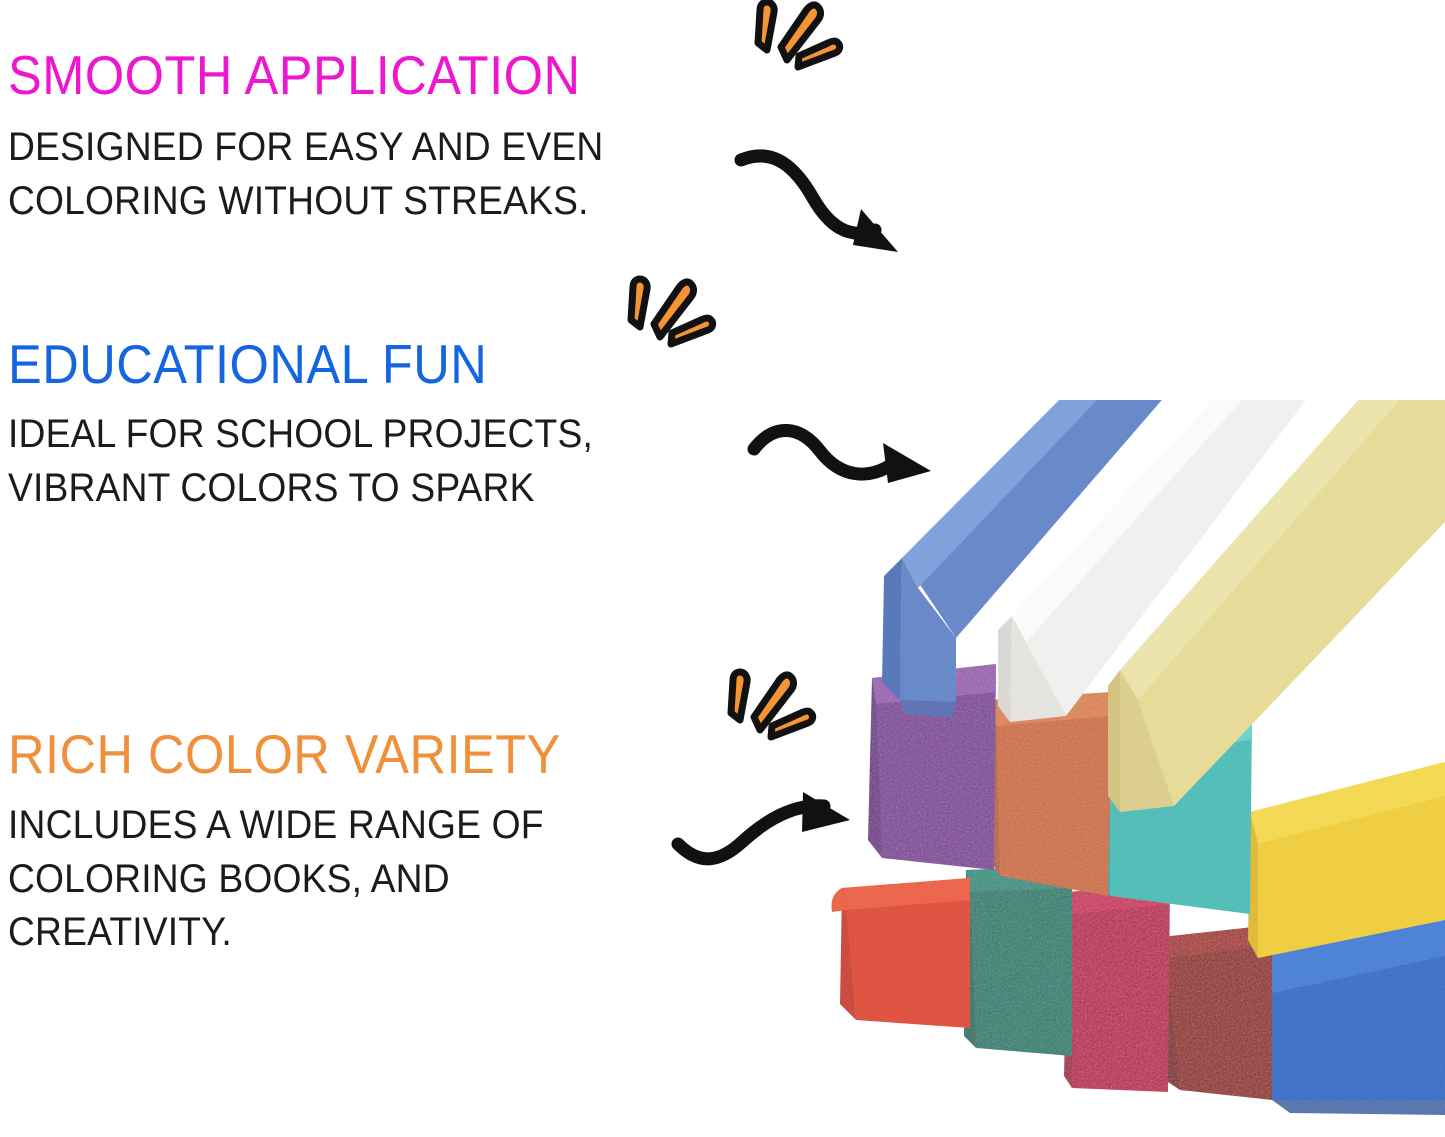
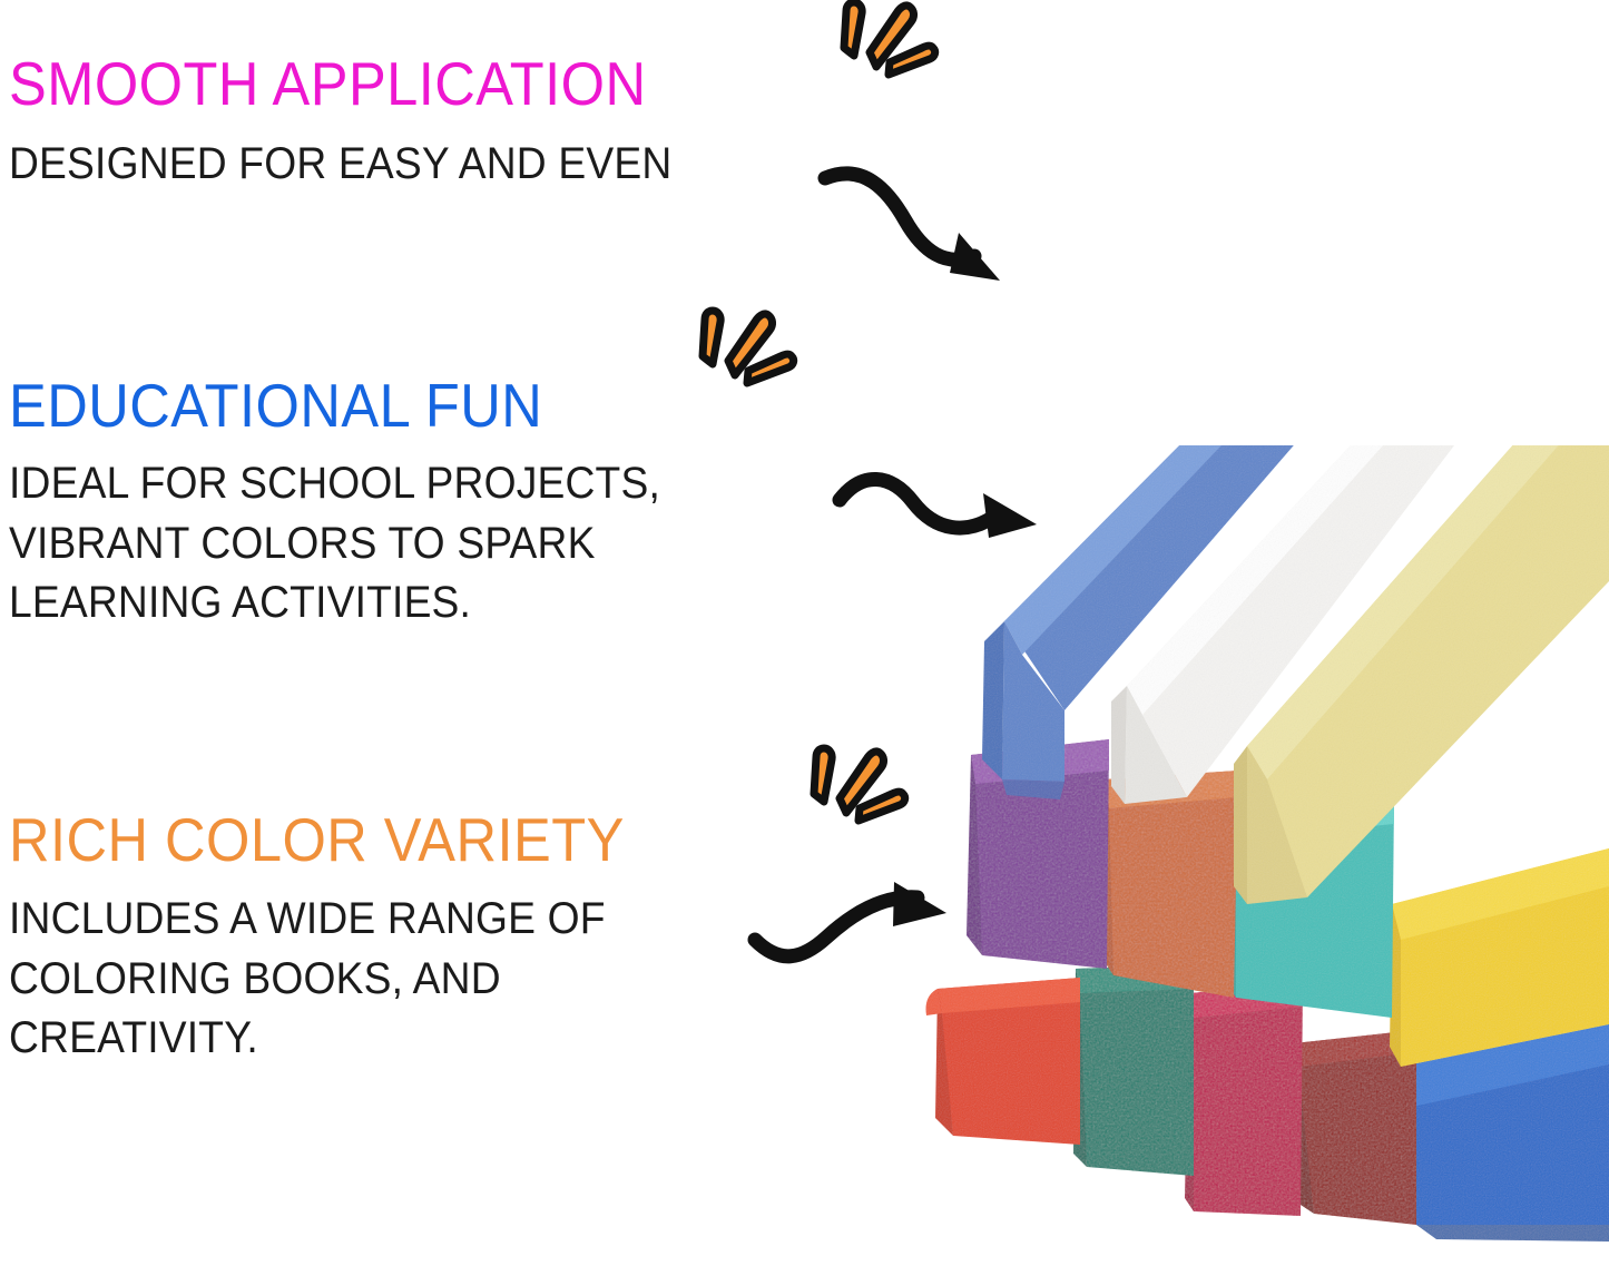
  SMOOTH APPLICATION
  DESIGNED FOR EASY AND EVEN
- COLORING WITHOUT STREAKS.
  EDUCATIONAL FUN
  IDEAL FOR SCHOOL PROJECTS,
  VIBRANT COLORS TO SPARK
+ LEARNING ACTIVITIES.
  RICH COLOR VARIETY
  INCLUDES A WIDE RANGE OF
  COLORING BOOKS, AND
  CREATIVITY.
